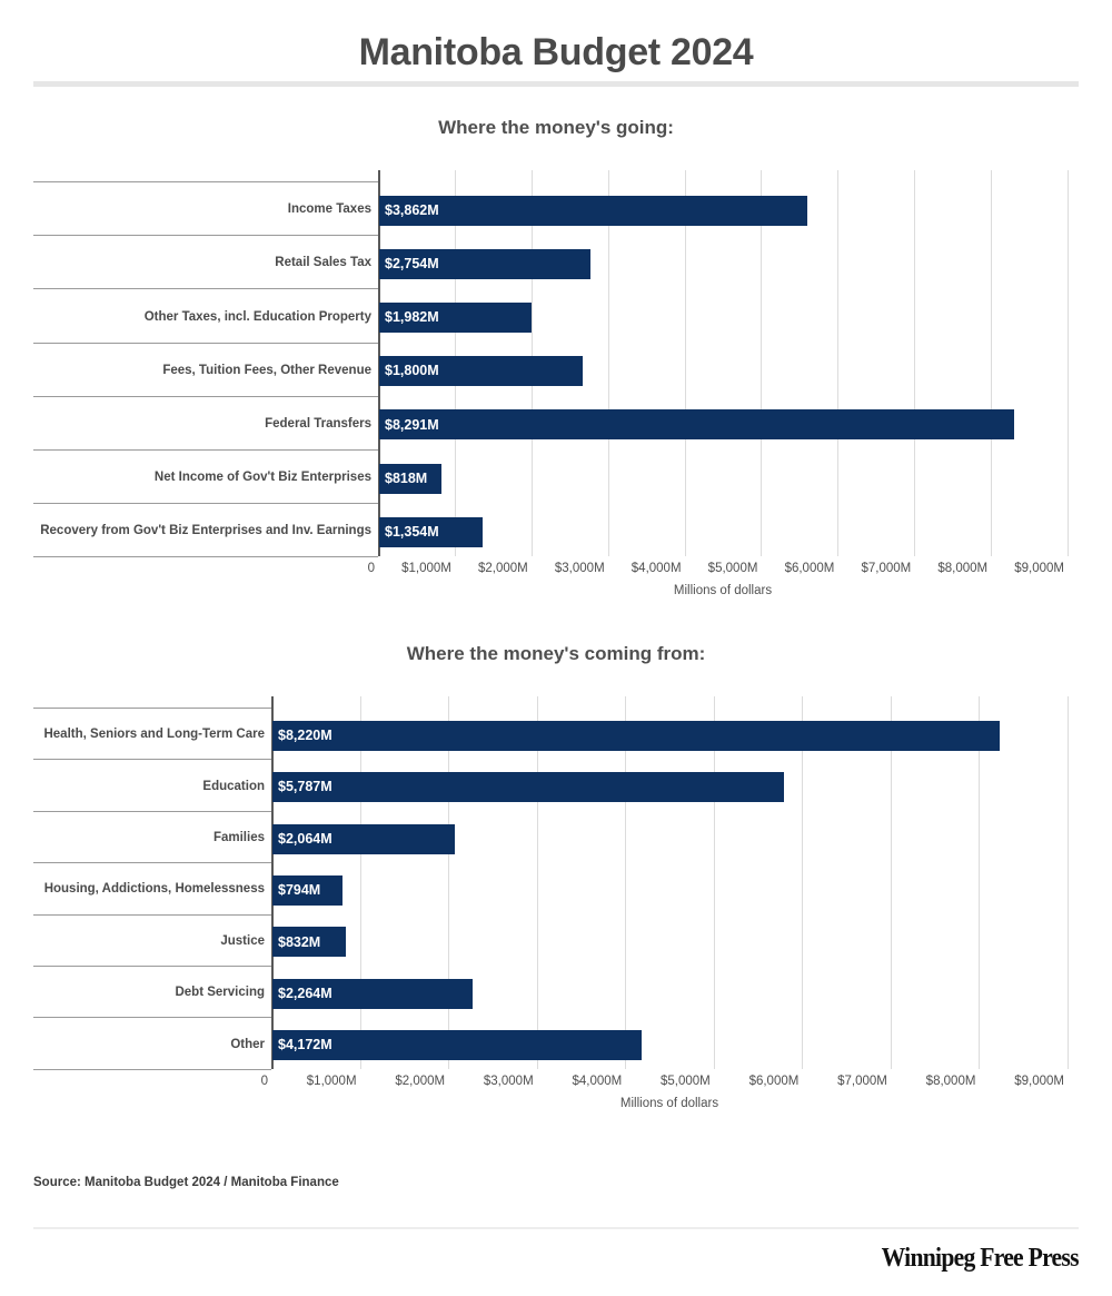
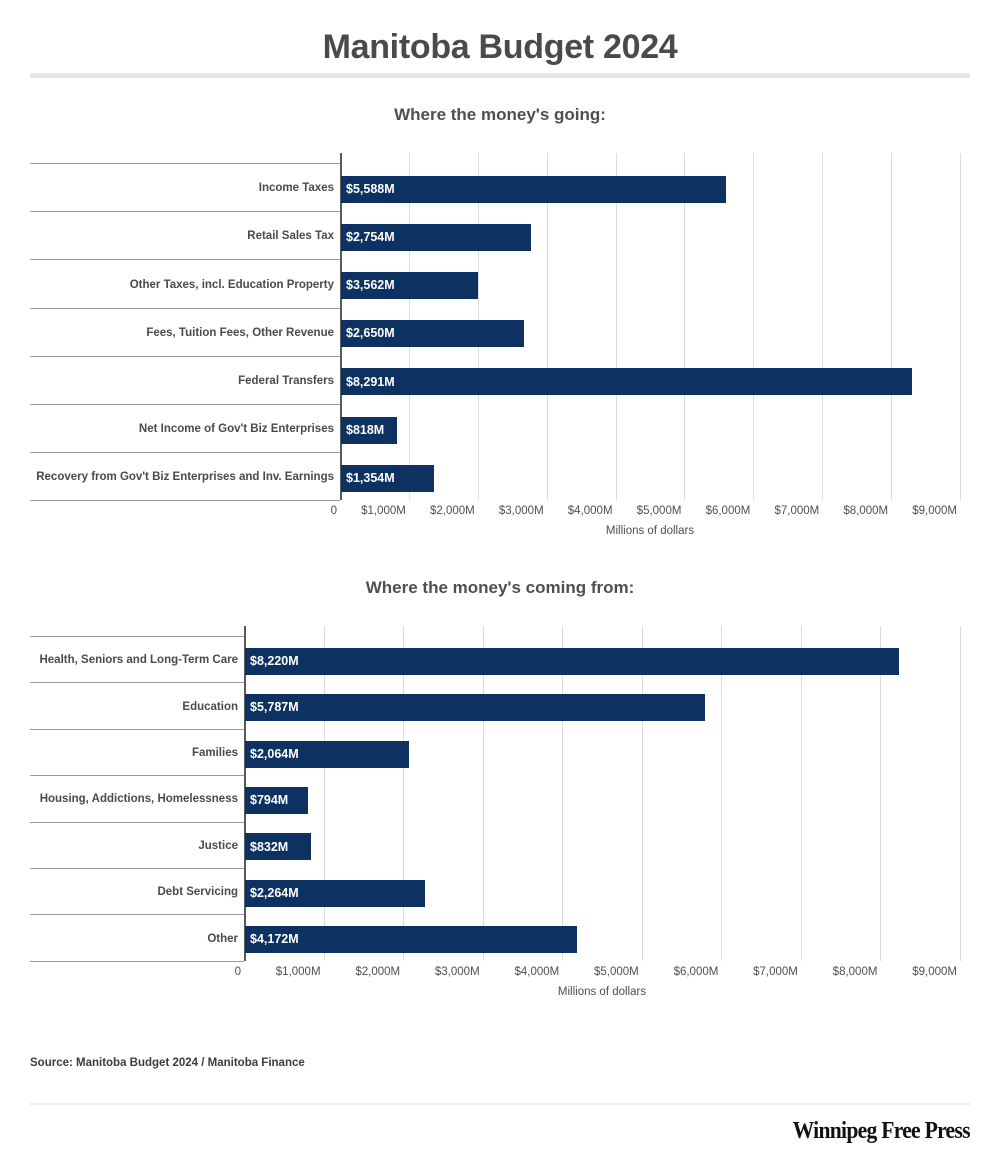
  Manitoba Budget 2024
  Where the money's going:
  Income Taxes
- $3,862M
+ $5,588M
  Retail Sales Tax
  $2,754M
  Other Taxes, incl. Education Property
- $1,982M
+ $3,562M
  Fees, Tuition Fees, Other Revenue
- $1,800M
+ $2,650M
  Federal Transfers
  $8,291M
  Net Income of Gov't Biz Enterprises
  $818M
  Recovery from Gov't Biz Enterprises and Inv. Earnings
  $1,354M
  0
  $1,000M
  $2,000M
  $3,000M
  $4,000M
  $5,000M
  $6,000M
  $7,000M
  $8,000M
  $9,000M
  Millions of dollars
  Where the money's coming from:
  Health, Seniors and Long-Term Care
  $8,220M
  Education
  $5,787M
  Families
  $2,064M
  Housing, Addictions, Homelessness
  $794M
  Justice
  $832M
  Debt Servicing
  $2,264M
  Other
  $4,172M
  0
  $1,000M
  $2,000M
  $3,000M
  $4,000M
  $5,000M
  $6,000M
  $7,000M
  $8,000M
  $9,000M
  Millions of dollars
  Source: Manitoba Budget 2024 / Manitoba Finance
  Winnipeg Free Press
